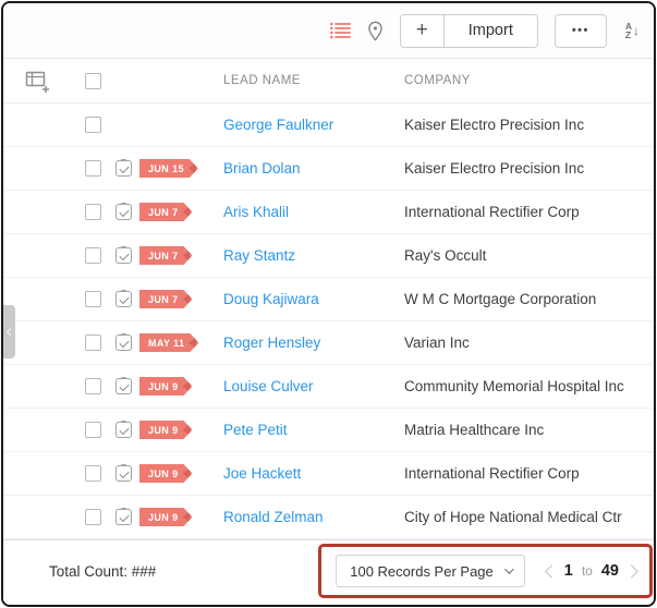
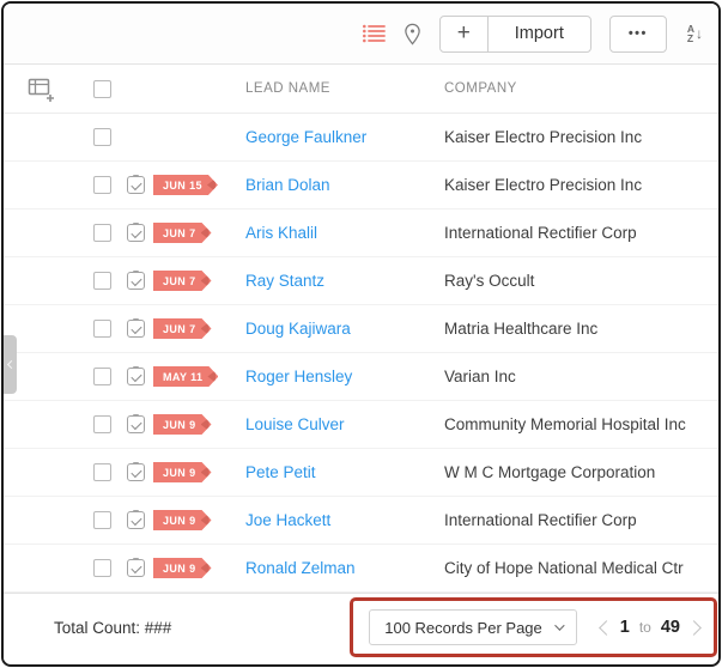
  +
  Import
  •••
  A
  Z
  ↓
  LEAD NAME
  COMPANY
  George Faulkner
  Kaiser Electro Precision Inc
  JUN 15
  Brian Dolan
  Kaiser Electro Precision Inc
  JUN 7
  Aris Khalil
  International Rectifier Corp
  JUN 7
  Ray Stantz
  Ray's Occult
  JUN 7
  Doug Kajiwara
- W M C Mortgage Corporation
+ Matria Healthcare Inc
  MAY 11
  Roger Hensley
  Varian Inc
  JUN 9
  Louise Culver
  Community Memorial Hospital Inc
  JUN 9
  Pete Petit
- Matria Healthcare Inc
+ W M C Mortgage Corporation
  JUN 9
  Joe Hackett
  International Rectifier Corp
  JUN 9
  Ronald Zelman
  City of Hope National Medical Ctr
  Total Count: ###
  100 Records Per Page
  1
  to
  49
